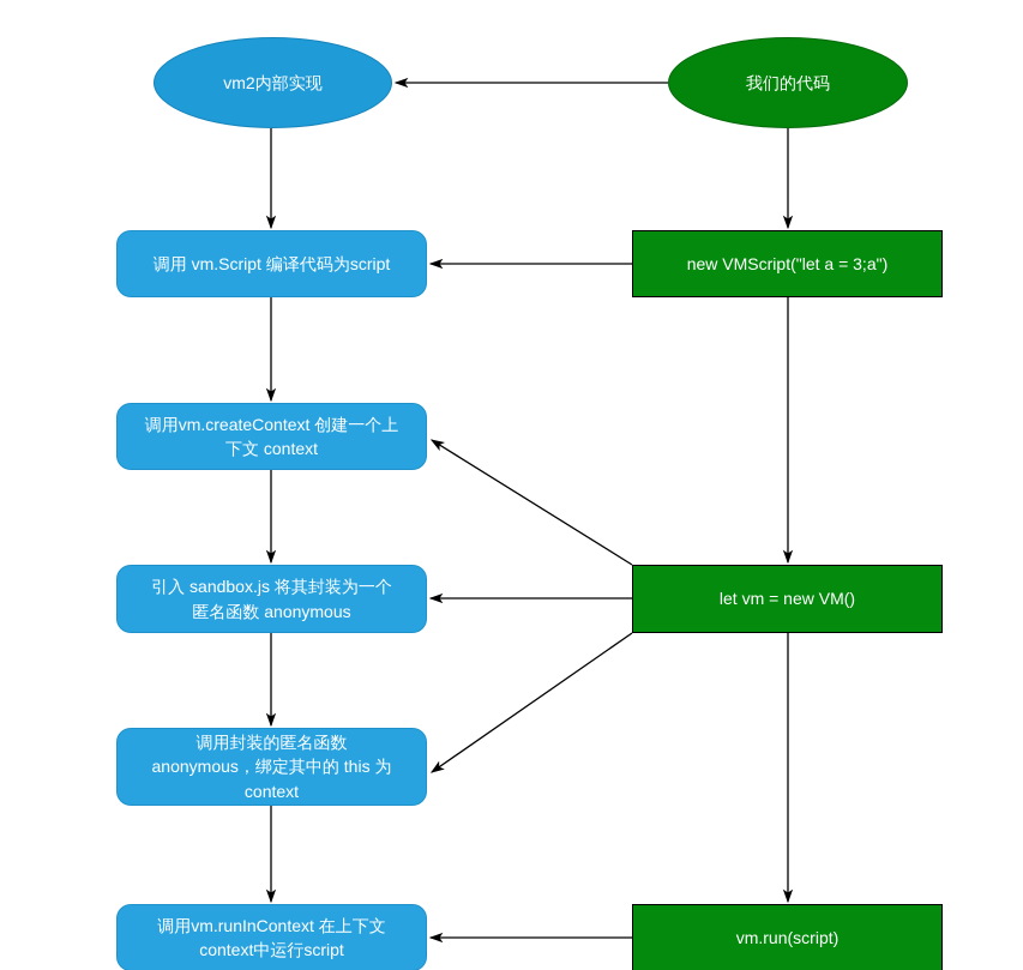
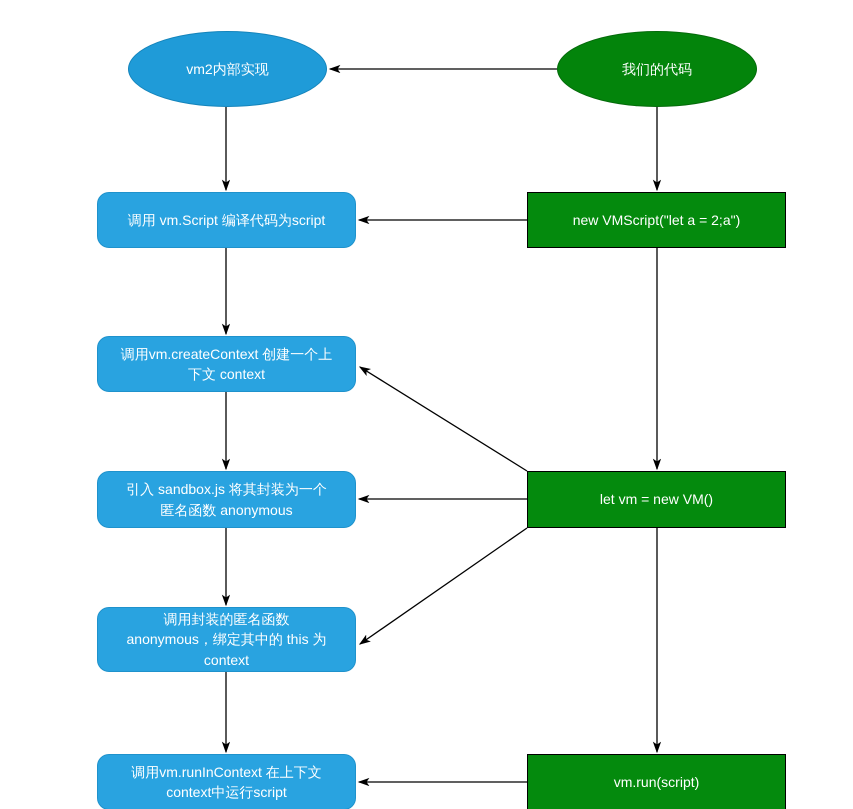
  vm2内部实现
  我们的代码
  调用 vm.Script 编译代码为script
- new VMScript("let a = 3;a")
+ new VMScript("let a = 2;a")
  调用vm.createContext 创建一个上
  下文 context
  引入 sandbox.js 将其封装为一个
  匿名函数 anonymous
  let vm = new VM()
  调用封装的匿名函数
  anonymous，绑定其中的 this 为
  context
  调用vm.runInContext 在上下文
  context中运行script
  vm.run(script)
